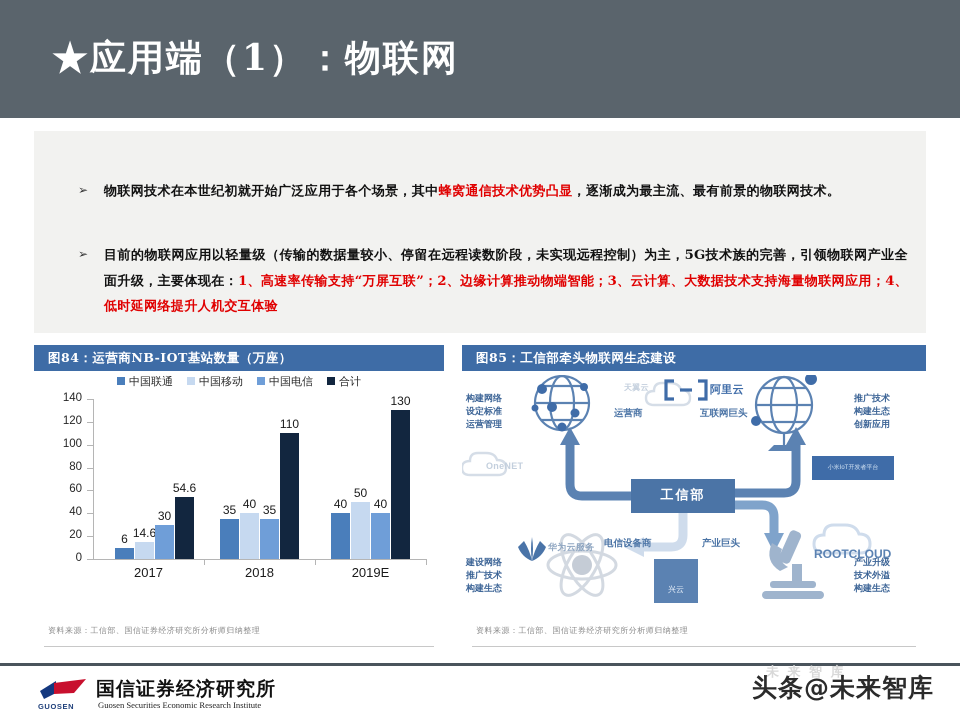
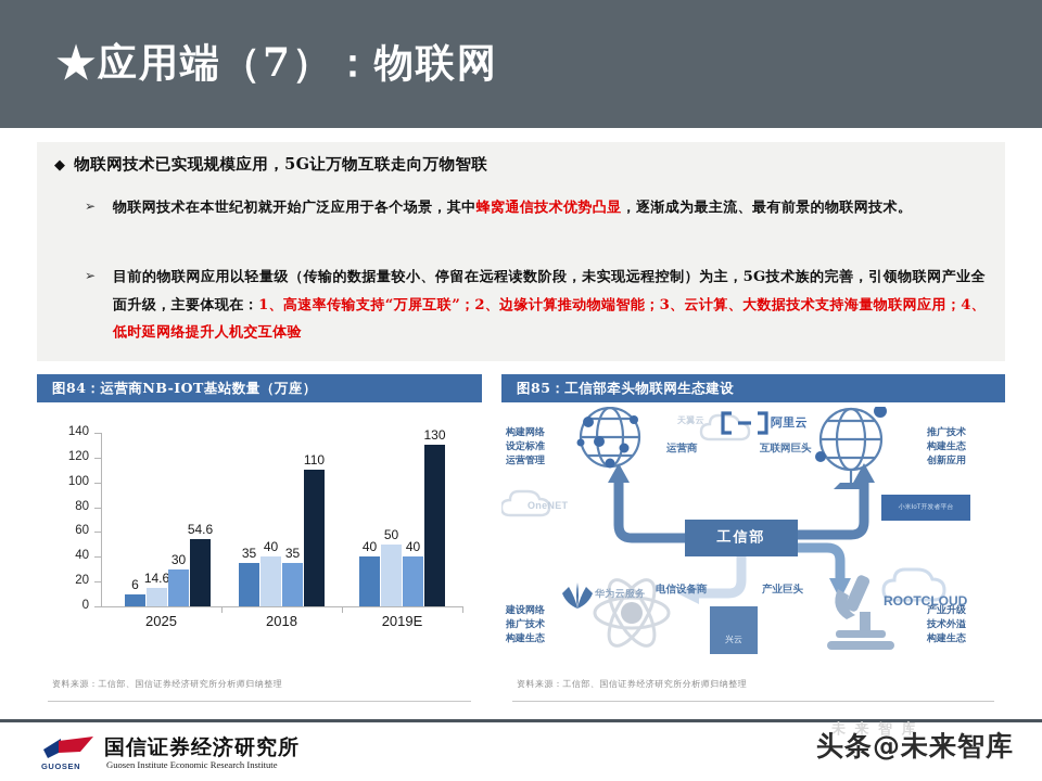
- ★应用端（1）：物联网
+ ★应用端（7）：物联网
+ ◆ 物联网技术已实现规模应用，5G让万物互联走向万物智联
  ➢
  物联网技术在本世纪初就开始广泛应用于各个场景，其中蜂窝通信技术优势凸显，逐渐成为最主流、最有前景的物联网技术。
  ➢
  目前的物联网应用以轻量级（传输的数据量较小、停留在远程读数阶段，未实现远程控制）为主，5G技术族的完善，引领物联网产业全面升级，主要体现在：1、高速率传输支持“万屏互联”；2、边缘计算推动物端智能；3、云计算、大数据技术支持海量物联网应用；4、低时延网络提升人机交互体验
  图84：运营商NB-IOT基站数量（万座）
- 中国联通 中国移动 中国电信 合计
  0
  20
  40
  60
  80
  100
  120
  140
  6
  14.6
  30
  54.6
- 2017
+ 2025
  35
  40
  35
  110
  2018
  40
  50
  40
  130
  2019E
  资料来源：工信部、国信证券经济研究所分析师归纳整理
  图85：工信部牵头物联网生态建设
  工信部
  构建网络
  设定标准
  运营管理
  推广技术
  构建生态
  创新应用
  建设网络
  推广技术
  构建生态
  产业升级
  技术外溢
  构建生态
  运营商
  互联网巨头
  电信设备商
  产业巨头
  天翼云
  OneNET
  阿里云
  华为云服务
  兴云
  ROOTCLOUD
  资料来源：工信部、国信证券经济研究所分析师归纳整理
  GUOSEN
  国信证券经济研究所
- Guosen Securities Economic Research Institute
+ Guosen Institute Economic Research Institute
  未 来 智 库
  头条@未来智库
